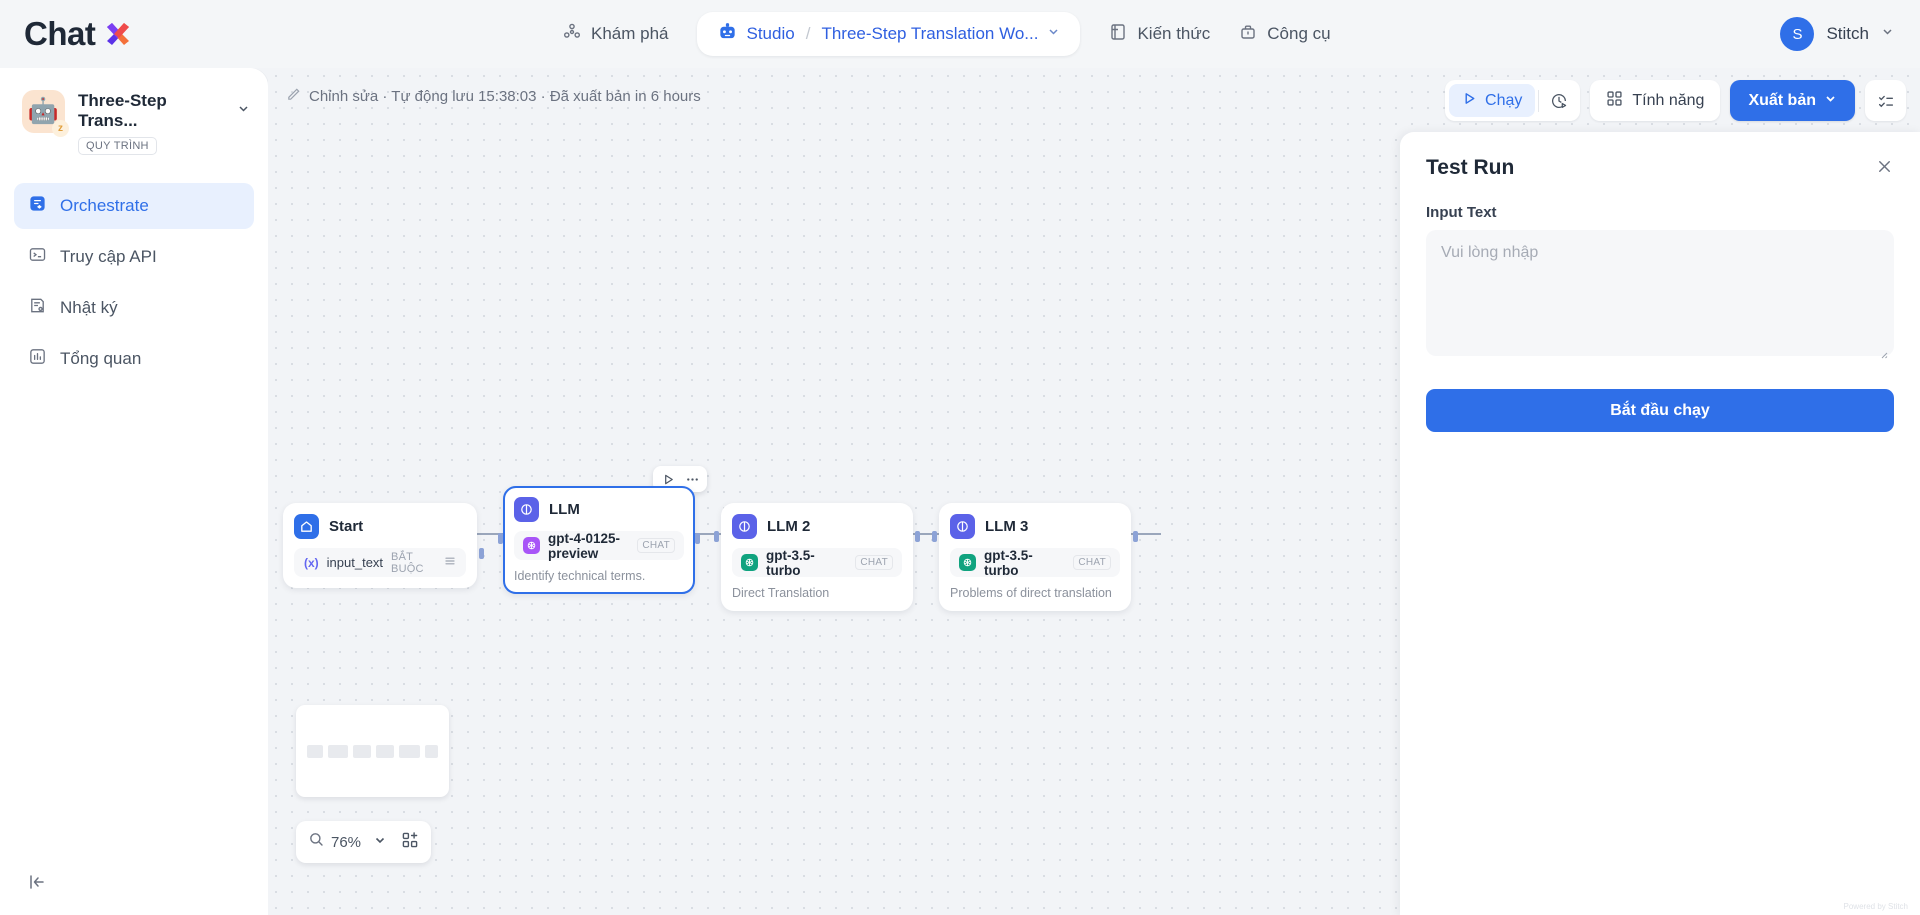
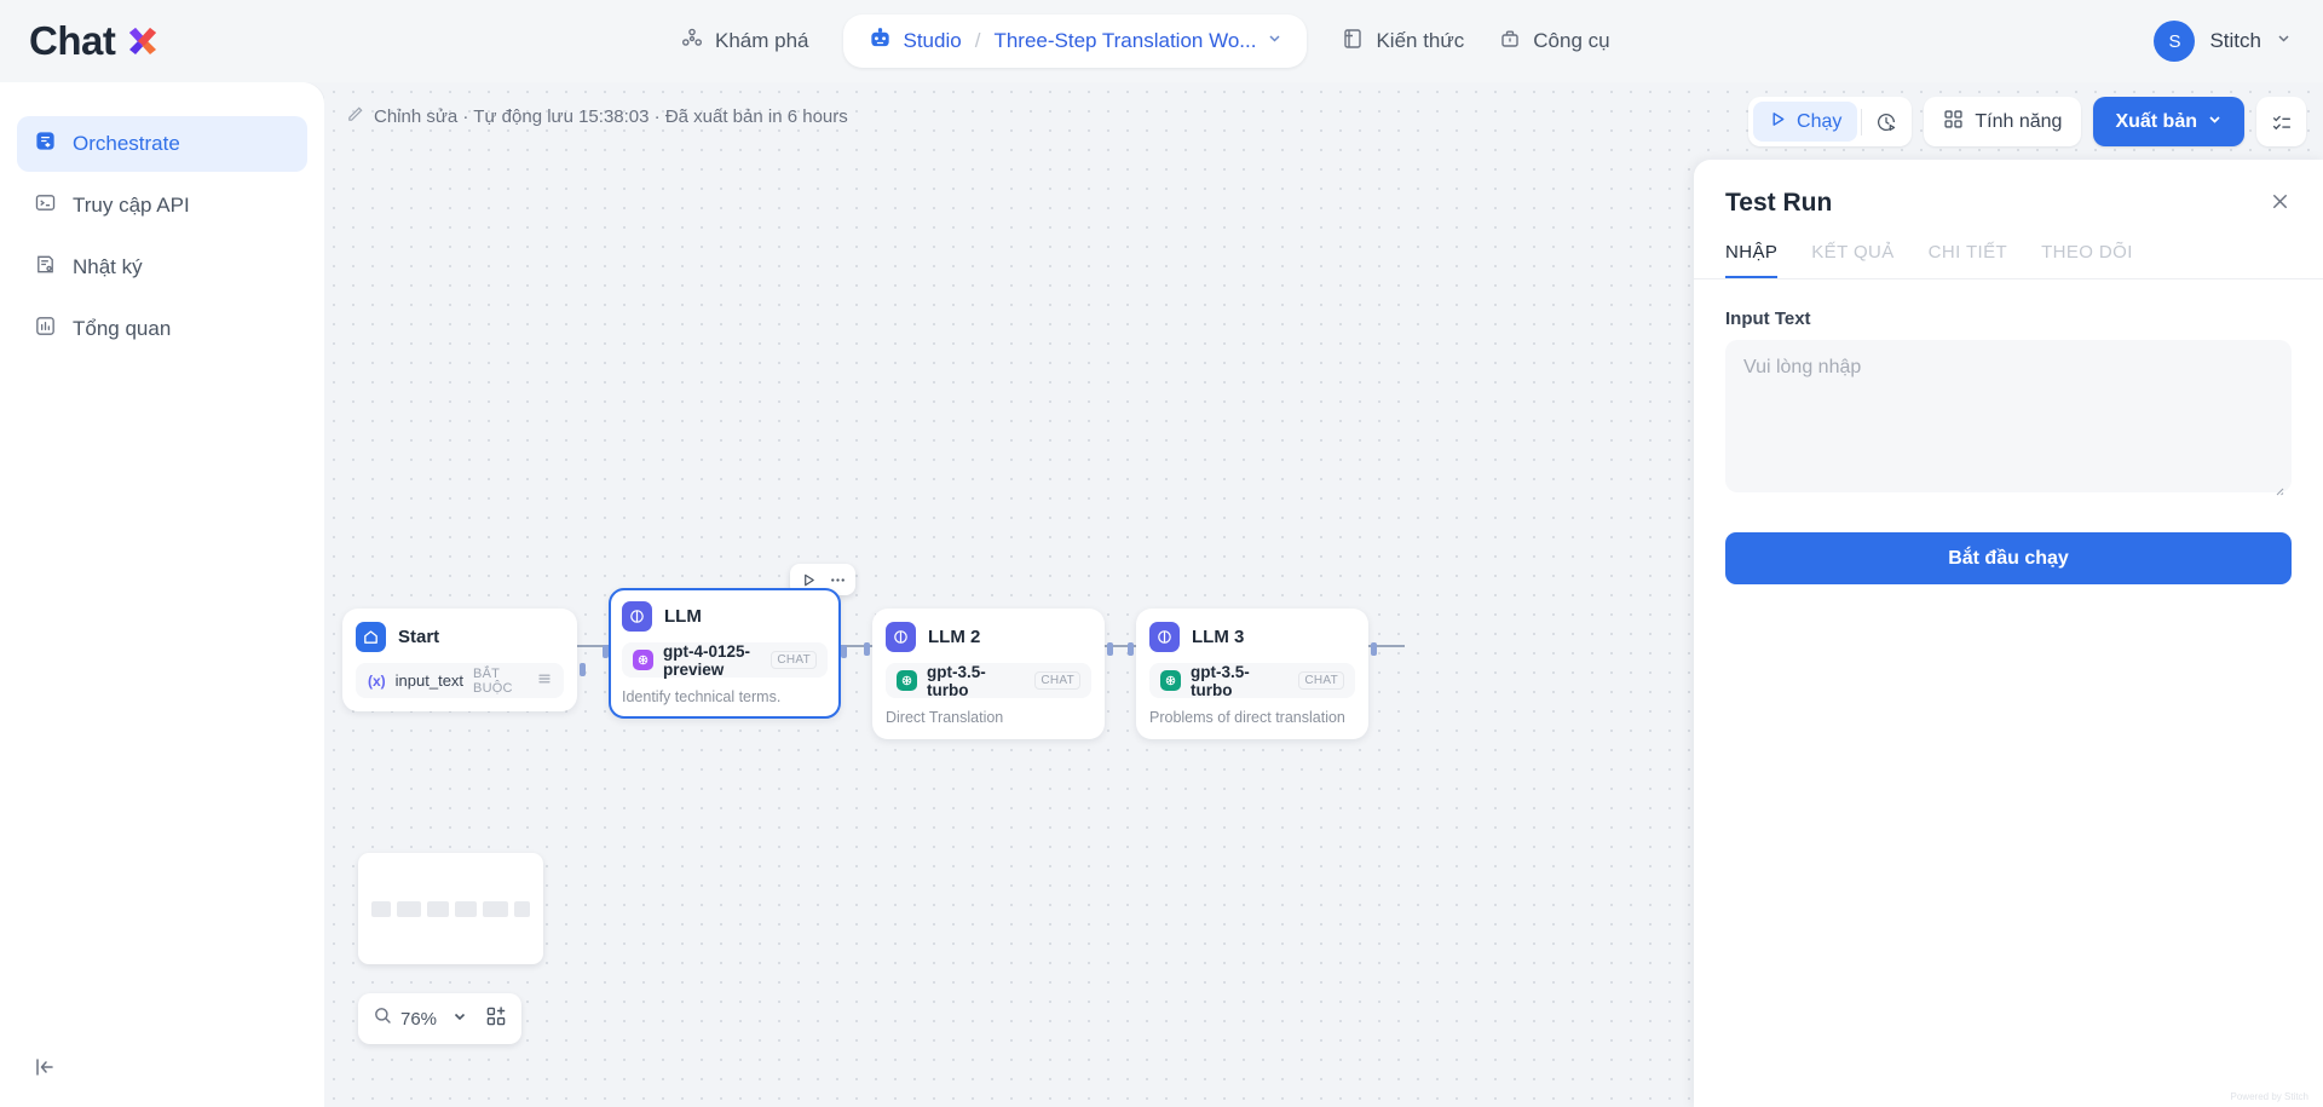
  Chat
  Khám phá
  Studio
  /
  Three-Step Translation Wo...
  Kiến thức
  Công cụ
  S
  Stitch
- 🤖
- z
- Three-Step Trans...
- QUY TRÌNH
  Orchestrate
  Truy cập API
  Nhật ký
  Tổng quan
  Chỉnh sửa · Tự động lưu 15:38:03 · Đã xuất bản in 6 hours
  Chạy
  Tính năng
  Xuất bản
  Start
  (x)
  input_text
  BẮT BUỘC
  LLM
  gpt-4-0125-preview
  CHAT
  Identify technical terms.
  LLM 2
  gpt-3.5-turbo
  CHAT
  Direct Translation
  LLM 3
  gpt-3.5-turbo
  CHAT
  Problems of direct translation
  76%
  Test Run
+ NHẬP
+ KẾT QUẢ
+ CHI TIẾT
+ THEO DÕI
  Input Text
  Vui lòng nhập
  Bắt đầu chạy
  Powered by Stitch
